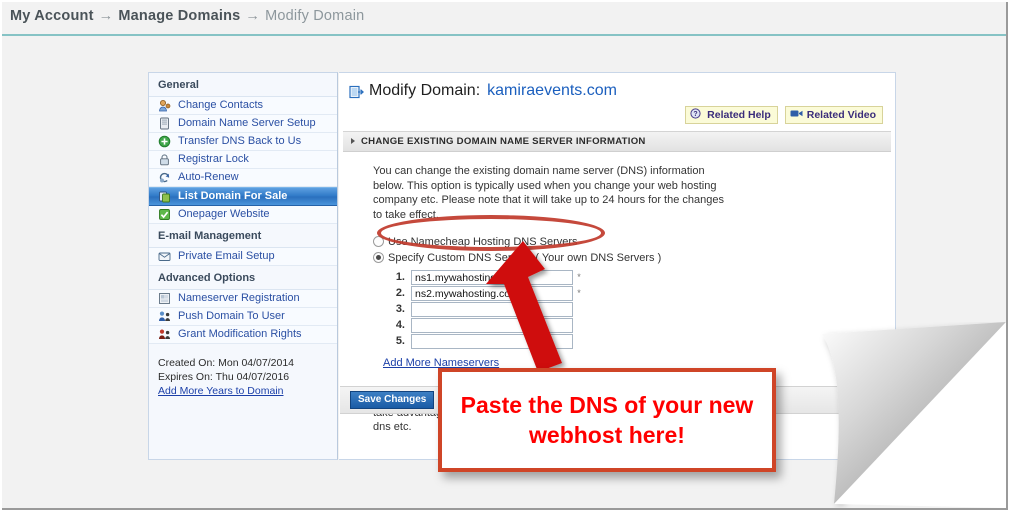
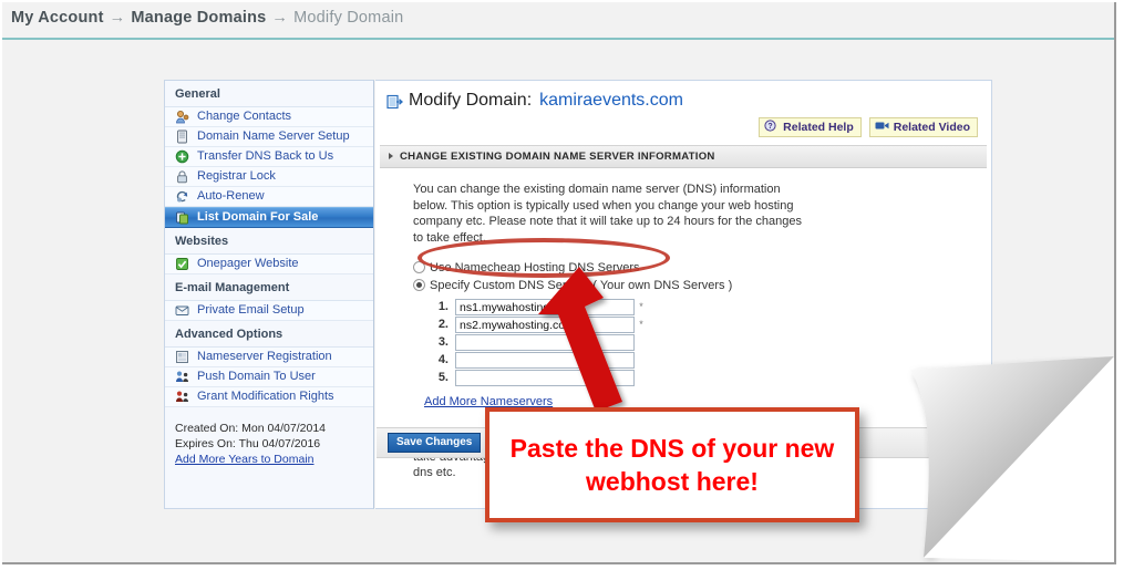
  My Account → Manage Domains → Modify Domain
  General
  Change Contacts
  Domain Name Server Setup
  Transfer DNS Back to Us
  Registrar Lock
  Auto-Renew
  List Domain For Sale
+ Websites
  Onepager Website
  E-mail Management
  Private Email Setup
  Advanced Options
  Nameserver Registration
  Push Domain To User
  Grant Modification Rights
  Created On: Mon 04/07/2014
  Expires On: Thu 04/07/2016
  Add More Years to Domain
  Modify Domain:
  kamiraevents.com
  Related Help
  Related Video
  CHANGE EXISTING DOMAIN NAME SERVER INFORMATION
  You can change the existing domain name server (DNS) information below. This option is typically used when you change your web hosting company etc. Please note that it will take up to 24 hours for the changes to take effect.
  Use Namecheap Hosting DNS Servers
  Specify Custom DNS Se ( Your own DNS Servers )
  1.
  ns1.mywahostin
  *
  2.
  ns2.mywahosting.co
  *
  3.
  4.
  5.
  Add More Nameservers
  Save Changes
  Paste the DNS of your new webhost here!
